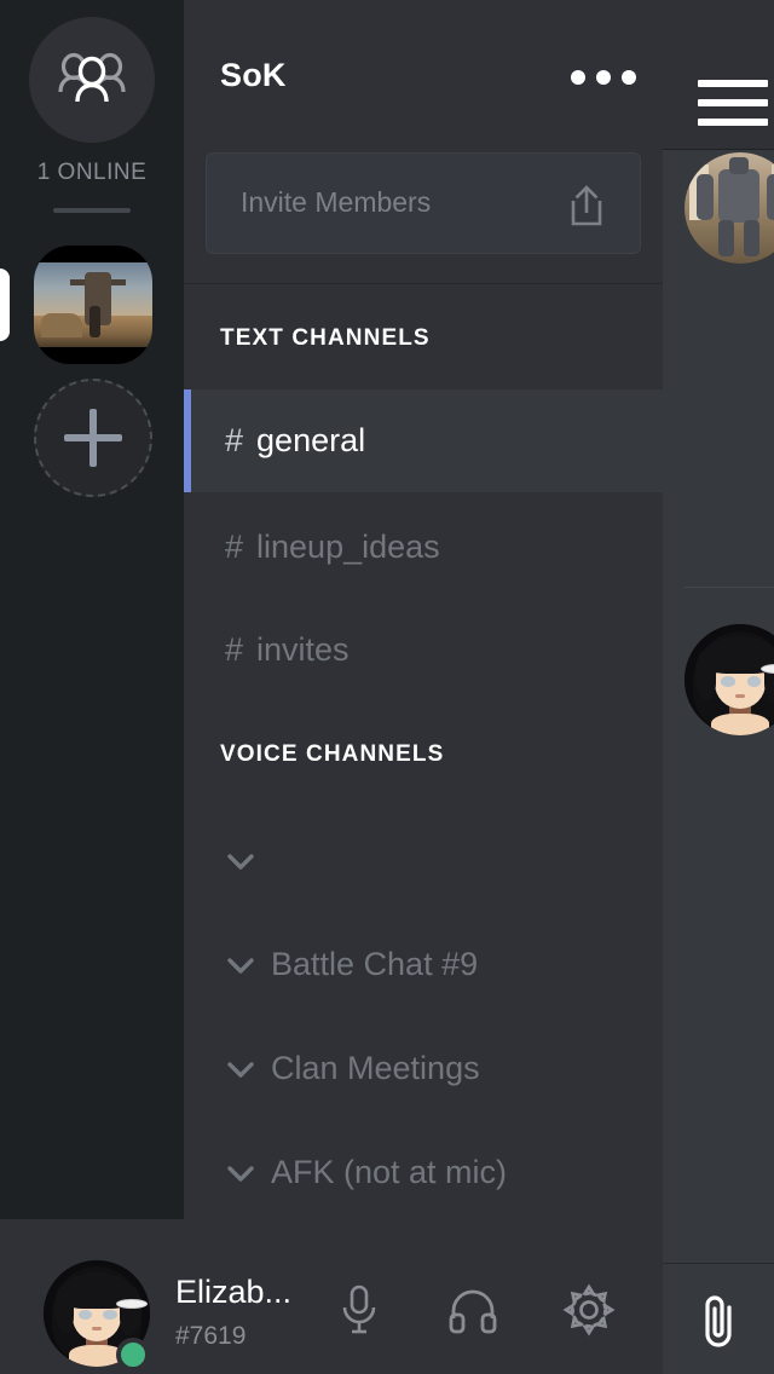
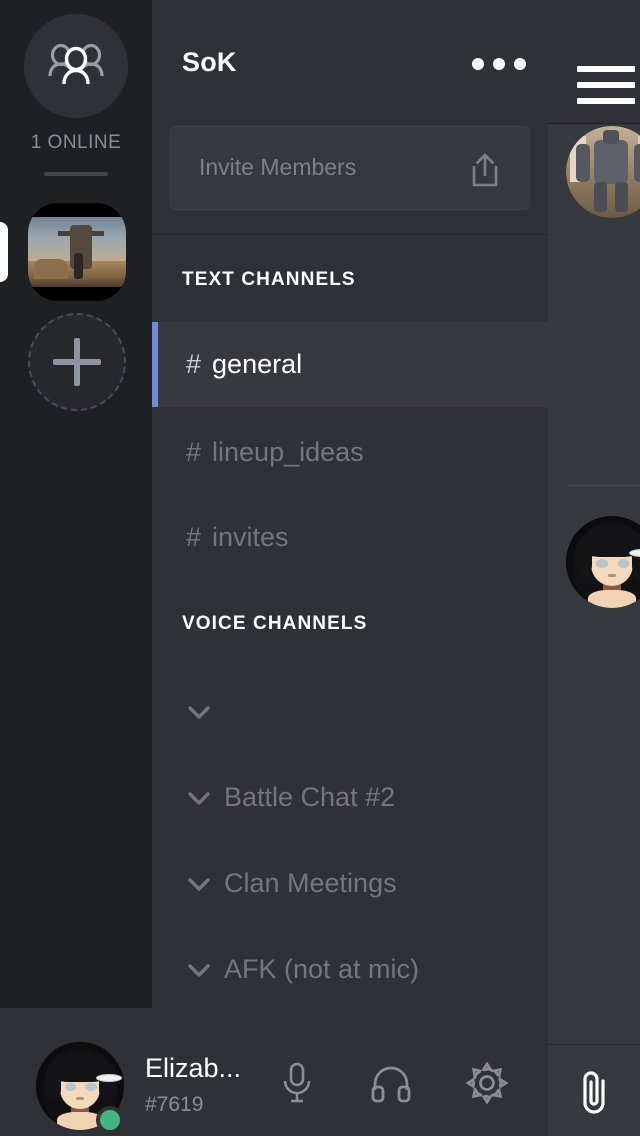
  1 ONLINE
  SoK
  Invite Members
  TEXT CHANNELS
  #
  general
  #
  lineup_ideas
  #
  invites
  VOICE CHANNELS
- Battle Chat #9
+ Battle Chat #2
  Clan Meetings
  AFK (not at mic)
  Elizab...
  #7619
